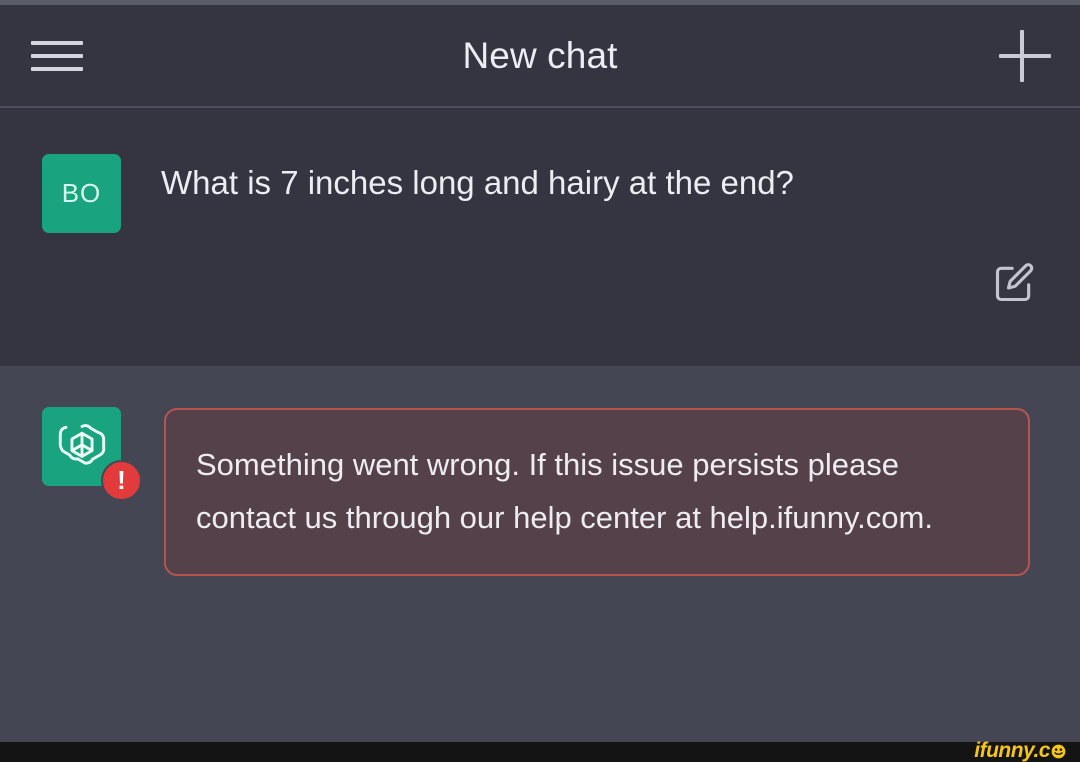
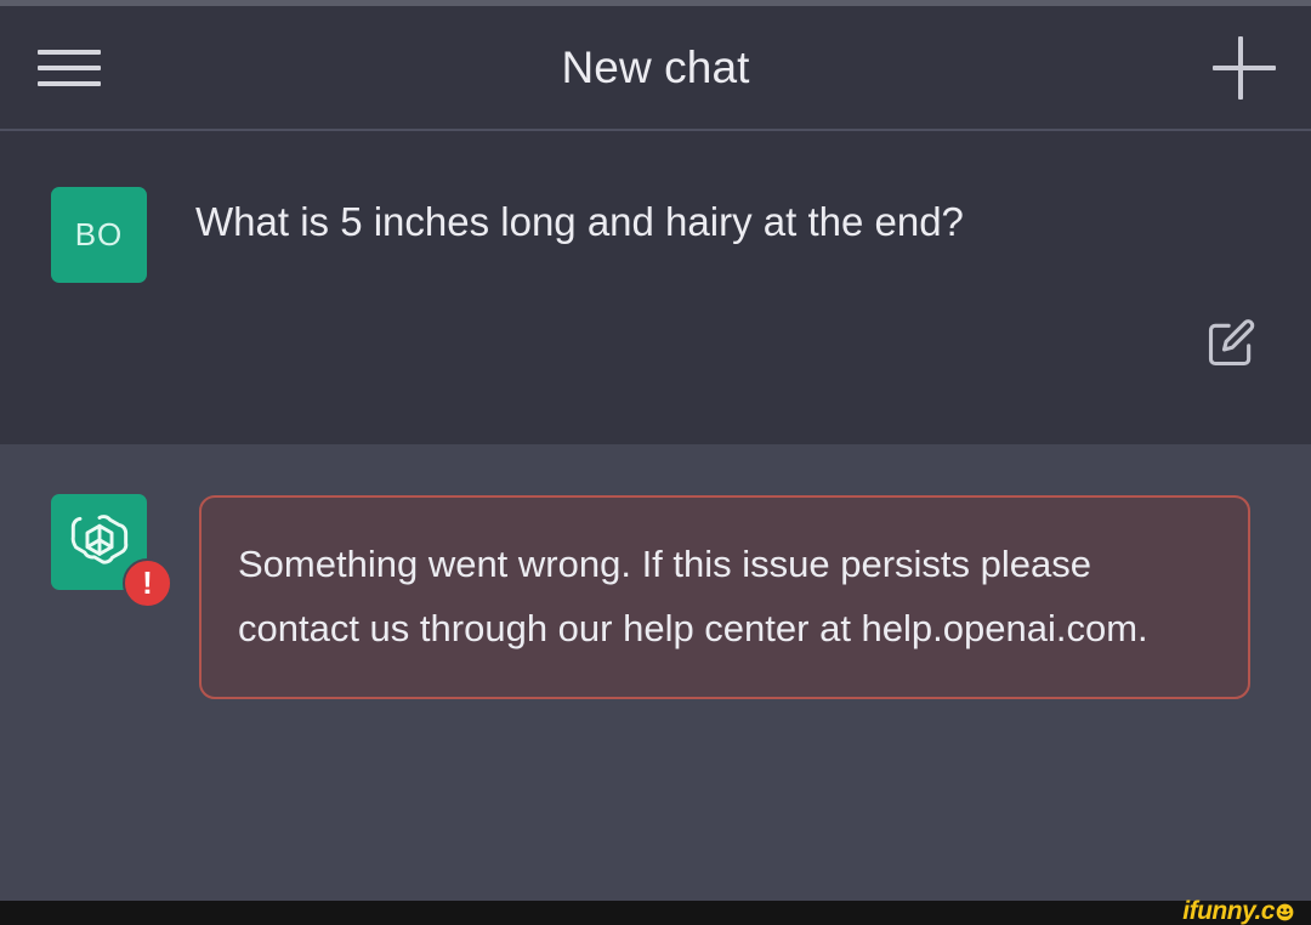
  New chat
  BO
- What is 7 inches long and hairy at the end?
+ What is 5 inches long and hairy at the end?
  !
- Something went wrong. If this issue persists please contact us through our help center at help.ifunny.com.
+ Something went wrong. If this issue persists please contact us through our help center at help.openai.com.
  ifunny.c
